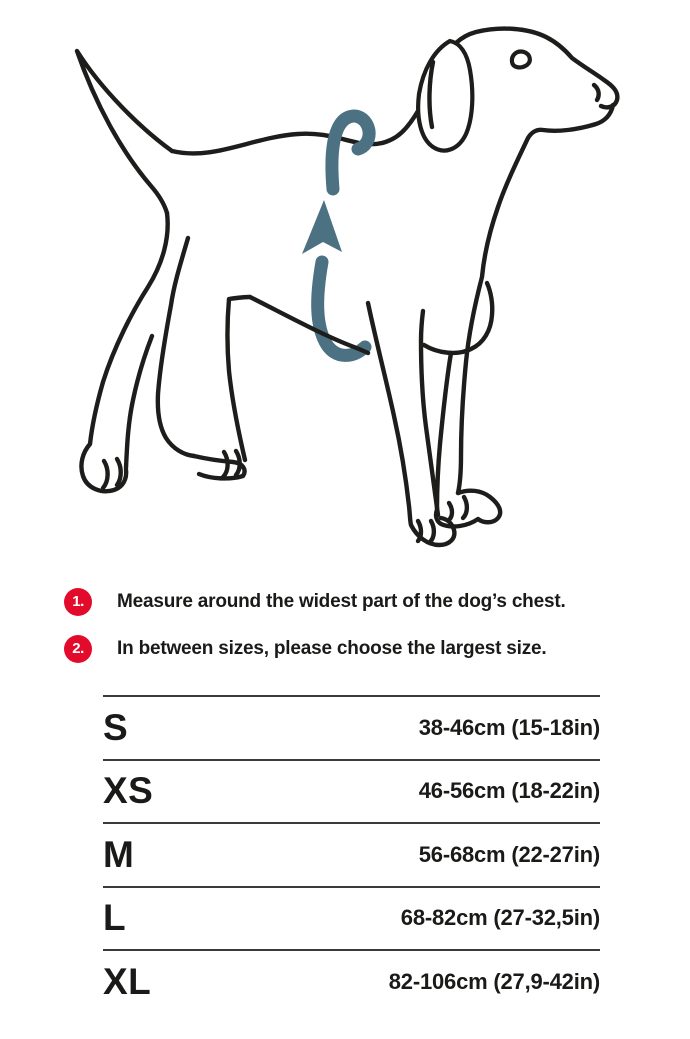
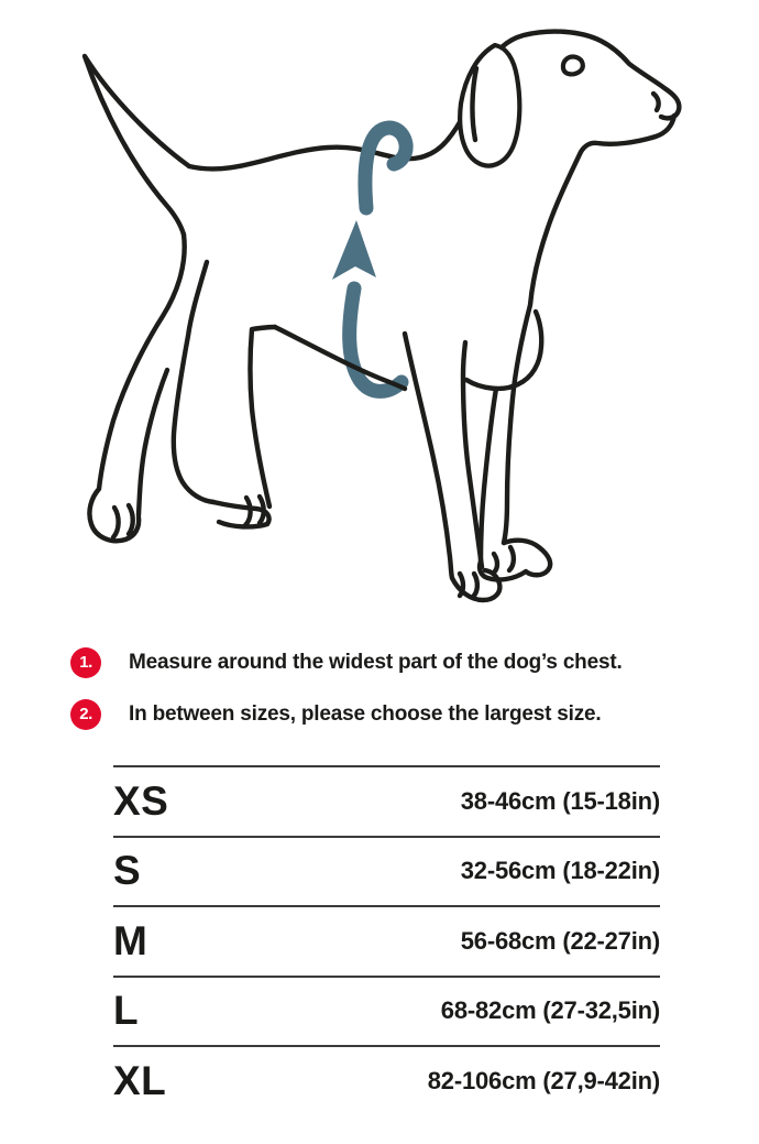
  1.
  Measure around the widest part of the dog’s chest.
  2.
  In between sizes, please choose the largest size.
- S
+ XS
  38-46cm (15-18in)
- XS
+ S
- 46-56cm (18-22in)
+ 32-56cm (18-22in)
  M
  56-68cm (22-27in)
  L
  68-82cm (27-32,5in)
  XL
  82-106cm (27,9-42in)
